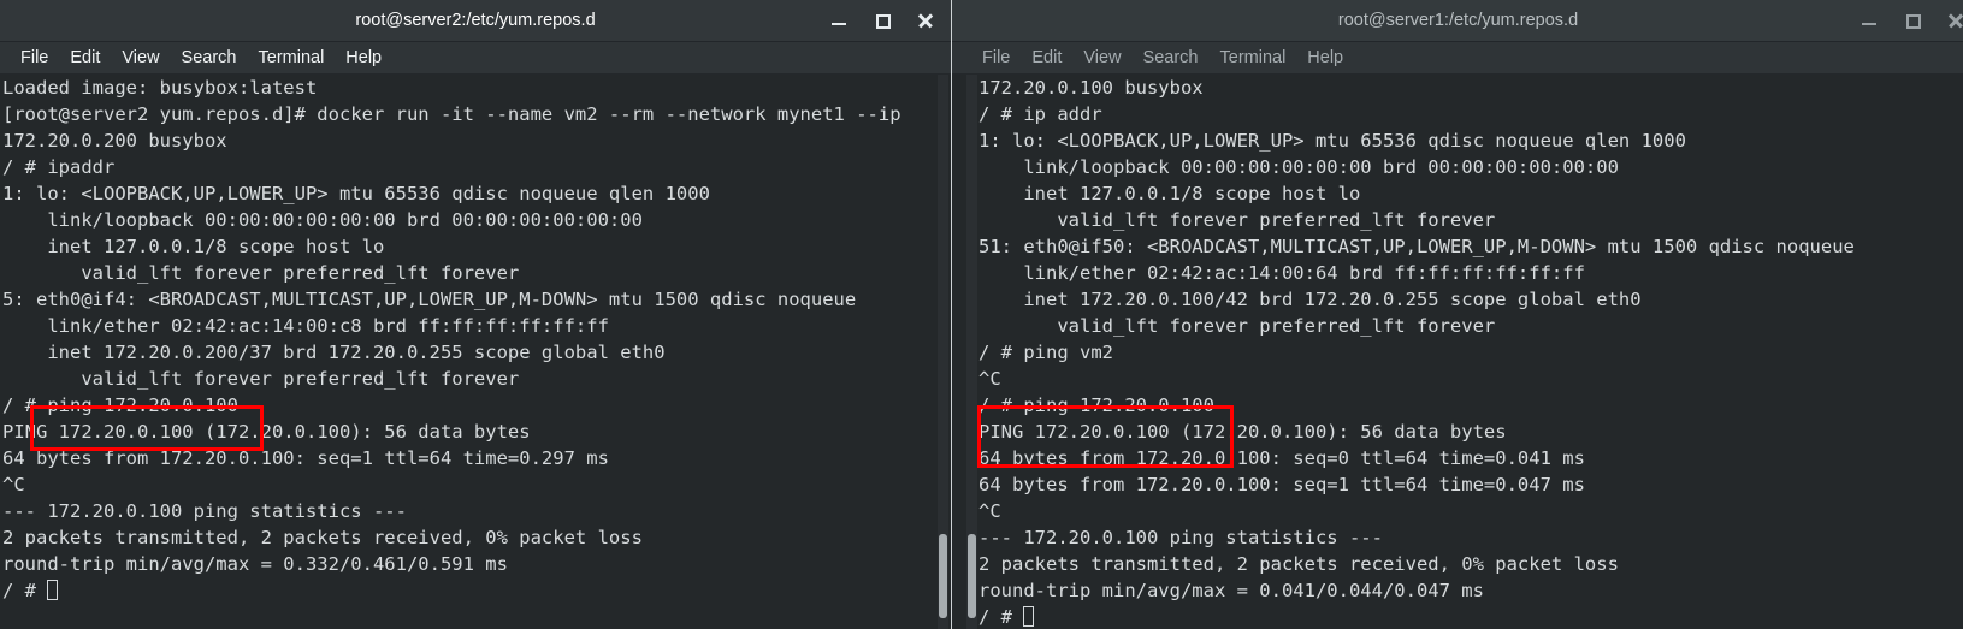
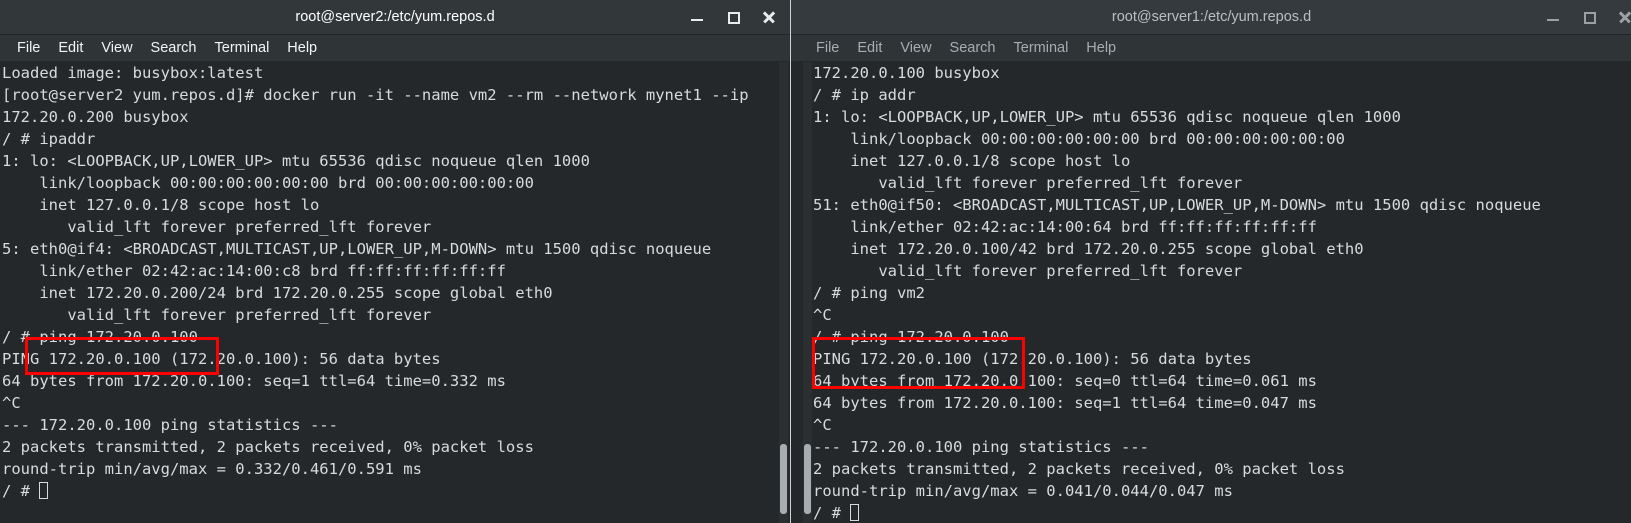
  root@server2:/etc/yum.repos.d
  File
  Edit
  View
  Search
  Terminal
  Help
  Loaded image: busybox:latest
  [root@server2 yum.repos.d]# docker run -it --name vm2 --rm --network mynet1 --ip
  172.20.0.200 busybox
  / # ipaddr
  1: lo: <LOOPBACK,UP,LOWER_UP> mtu 65536 qdisc noqueue qlen 1000
  link/loopback 00:00:00:00:00:00 brd 00:00:00:00:00:00
  inet 127.0.0.1/8 scope host lo
  valid_lft forever preferred_lft forever
  5: eth0@if4: <BROADCAST,MULTICAST,UP,LOWER_UP,M-DOWN> mtu 1500 qdisc noqueue
  link/ether 02:42:ac:14:00:c8 brd ff:ff:ff:ff:ff:ff
- inet 172.20.0.200/37 brd 172.20.0.255 scope global eth0
+ inet 172.20.0.200/24 brd 172.20.0.255 scope global eth0
  valid_lft forever preferred_lft forever
  / # ping 172.20.0.100
  PING 172.20.0.100 (172.20.0.100): 56 data bytes
- 64 bytes from 172.20.0.100: seq=1 ttl=64 time=0.297 ms
+ 64 bytes from 172.20.0.100: seq=1 ttl=64 time=0.332 ms
  ^C
  --- 172.20.0.100 ping statistics ---
  2 packets transmitted, 2 packets received, 0% packet loss
  round-trip min/avg/max = 0.332/0.461/0.591 ms
  / #
  root@server1:/etc/yum.repos.d
  File
  Edit
  View
  Search
  Terminal
  Help
  172.20.0.100 busybox
  / # ip addr
  1: lo: <LOOPBACK,UP,LOWER_UP> mtu 65536 qdisc noqueue qlen 1000
  link/loopback 00:00:00:00:00:00 brd 00:00:00:00:00:00
  inet 127.0.0.1/8 scope host lo
  valid_lft forever preferred_lft forever
  51: eth0@if50: <BROADCAST,MULTICAST,UP,LOWER_UP,M-DOWN> mtu 1500 qdisc noqueue
  link/ether 02:42:ac:14:00:64 brd ff:ff:ff:ff:ff:ff
  inet 172.20.0.100/42 brd 172.20.0.255 scope global eth0
  valid_lft forever preferred_lft forever
  / # ping vm2
  ^C
  / # ping 172.20.0.100
  PING 172.20.0.100 (172.20.0.100): 56 data bytes
- 64 bytes from 172.20.0.100: seq=0 ttl=64 time=0.041 ms
+ 64 bytes from 172.20.0.100: seq=0 ttl=64 time=0.061 ms
  64 bytes from 172.20.0.100: seq=1 ttl=64 time=0.047 ms
  ^C
  --- 172.20.0.100 ping statistics ---
  2 packets transmitted, 2 packets received, 0% packet loss
  round-trip min/avg/max = 0.041/0.044/0.047 ms
  / #
